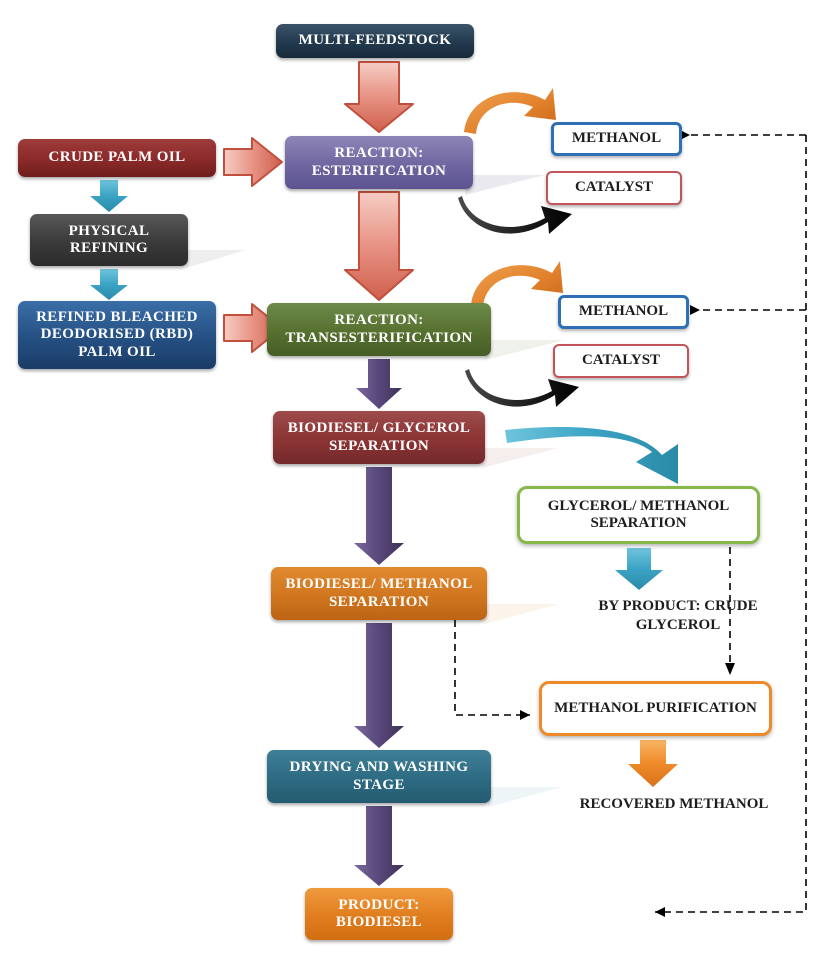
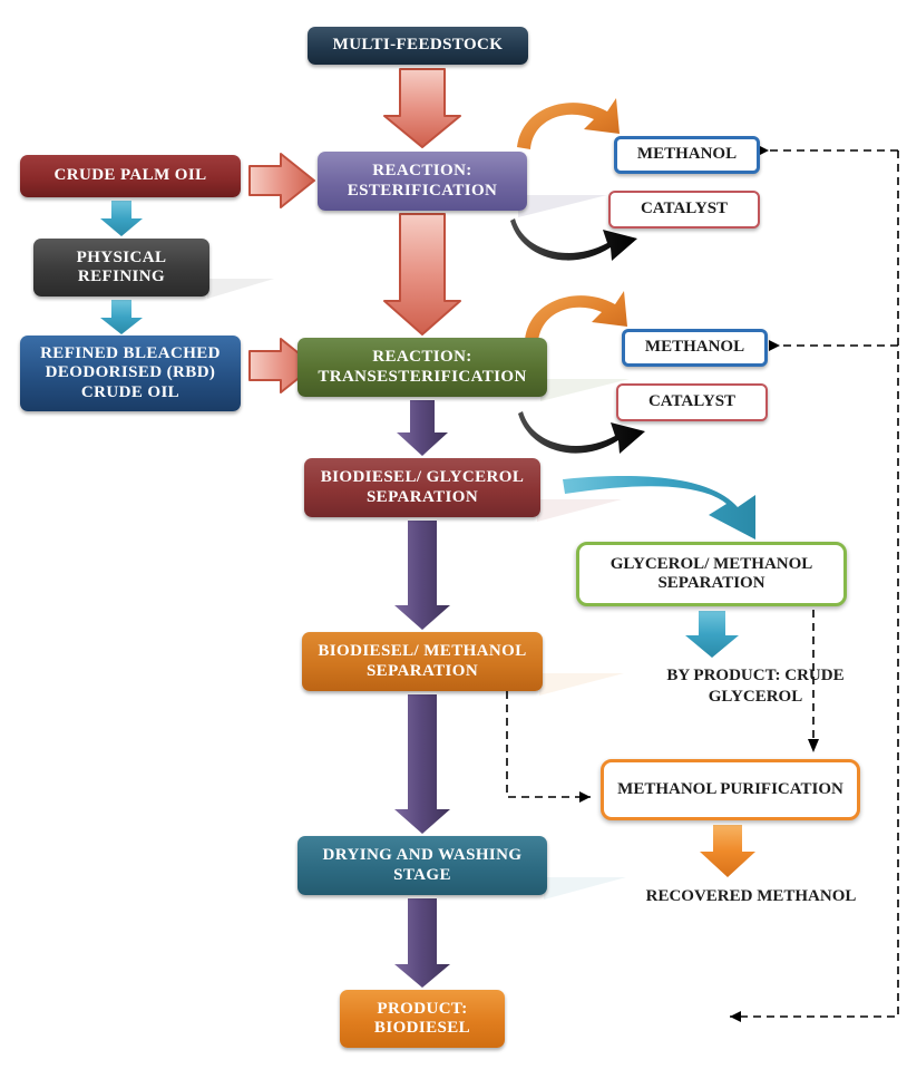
  MULTI-FEEDSTOCK
  CRUDE PALM OIL
  PHYSICAL REFINING
- REFINED BLEACHED DEODORISED (RBD) PALM OIL
+ REFINED BLEACHED DEODORISED (RBD) CRUDE OIL
  REACTION: ESTERIFICATION
  REACTION: TRANSESTERIFICATION
  BIODIESEL/ GLYCEROL SEPARATION
  BIODIESEL/ METHANOL SEPARATION
  DRYING AND WASHING STAGE
  PRODUCT: BIODIESEL
  METHANOL
  CATALYST
  METHANOL
  CATALYST
  GLYCEROL/ METHANOL SEPARATION
  METHANOL PURIFICATION
  BY PRODUCT: CRUDE GLYCEROL
  RECOVERED METHANOL
